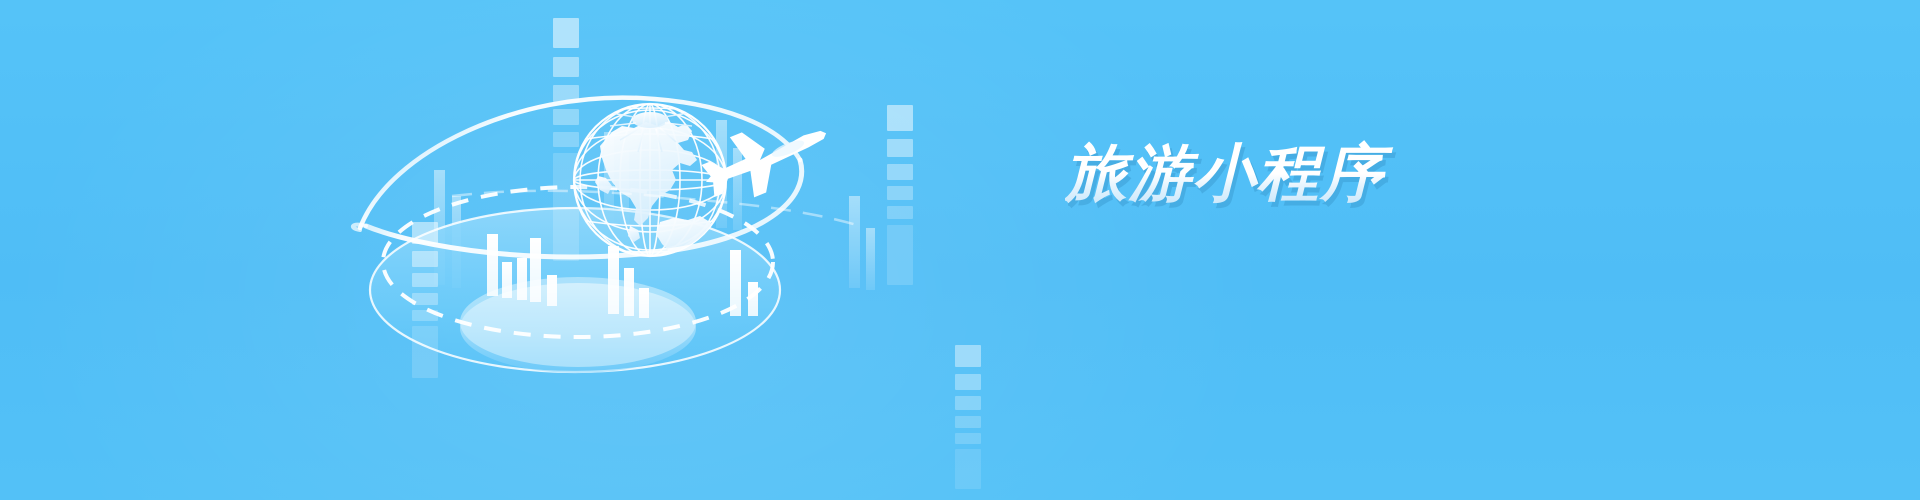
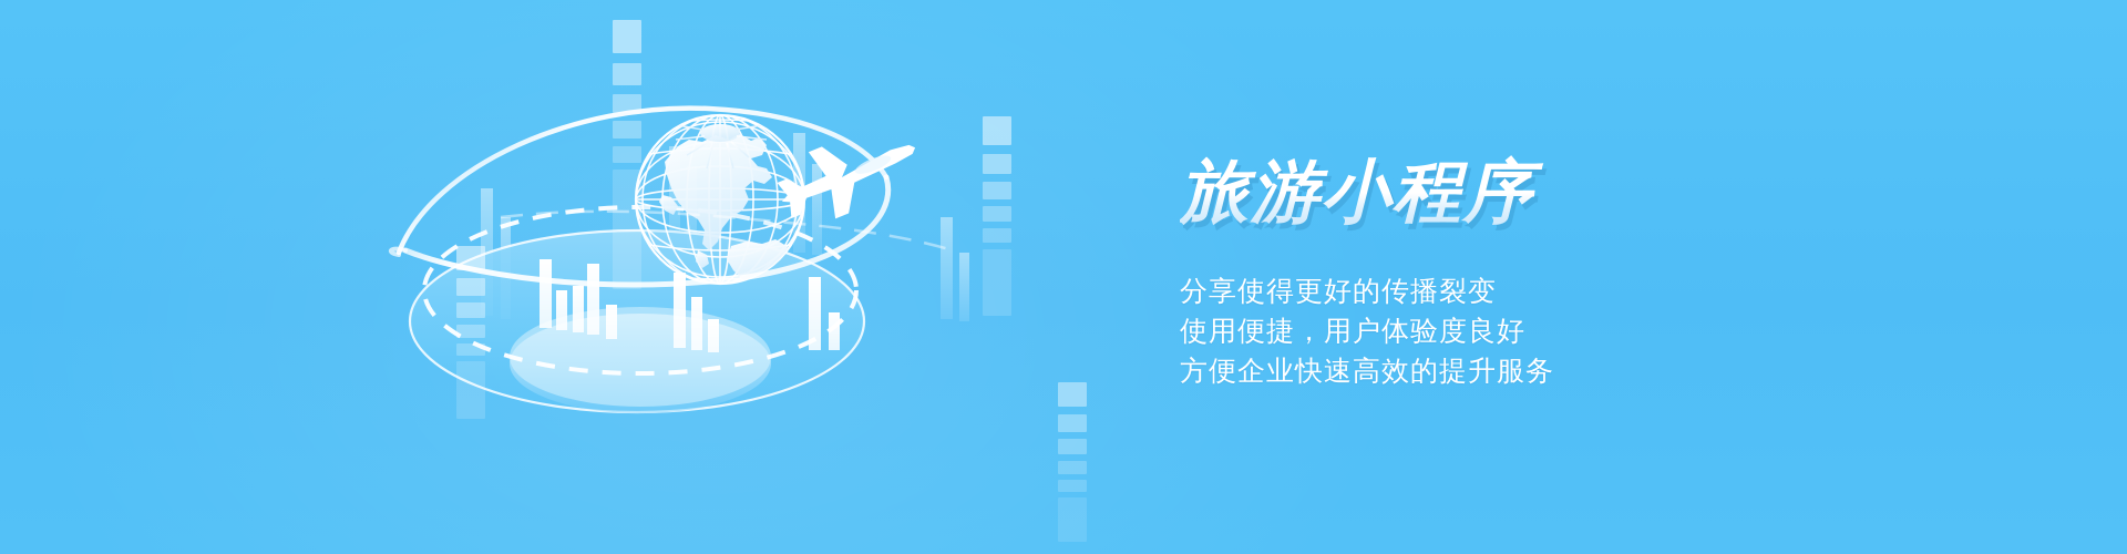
  旅游小程序
+ 分享使得更好的传播裂变
+ 使用便捷，用户体验度良好
+ 方便企业快速高效的提升服务
